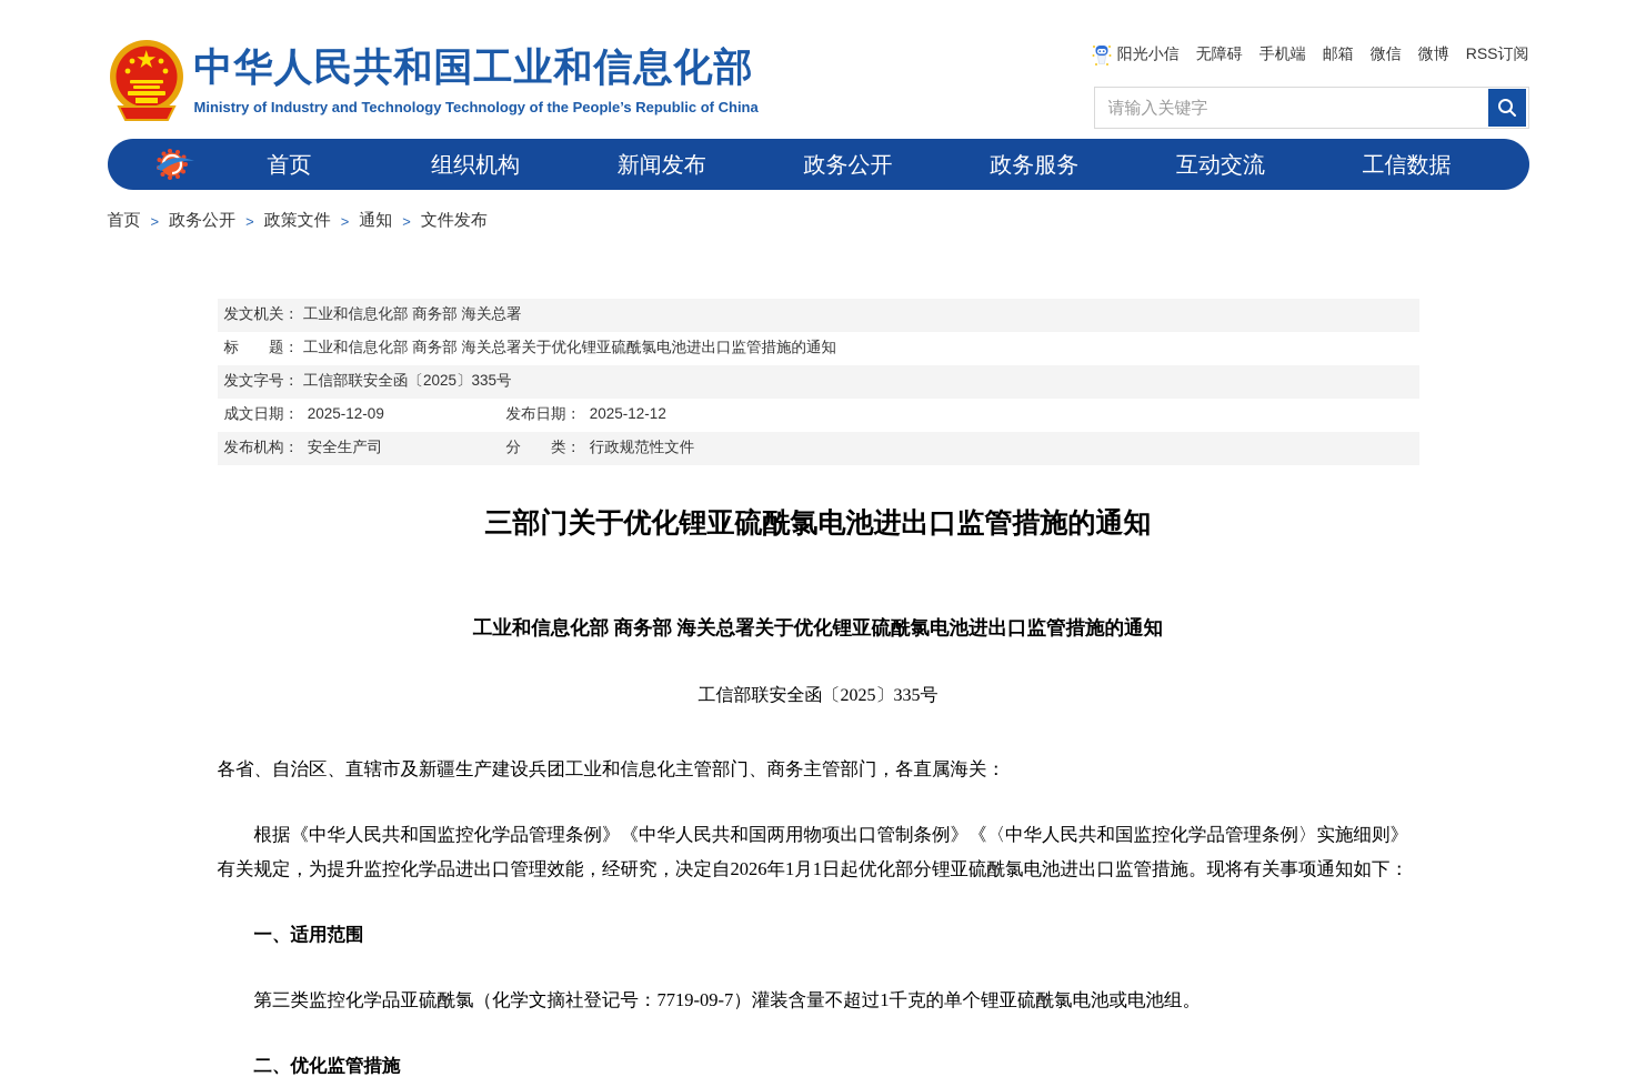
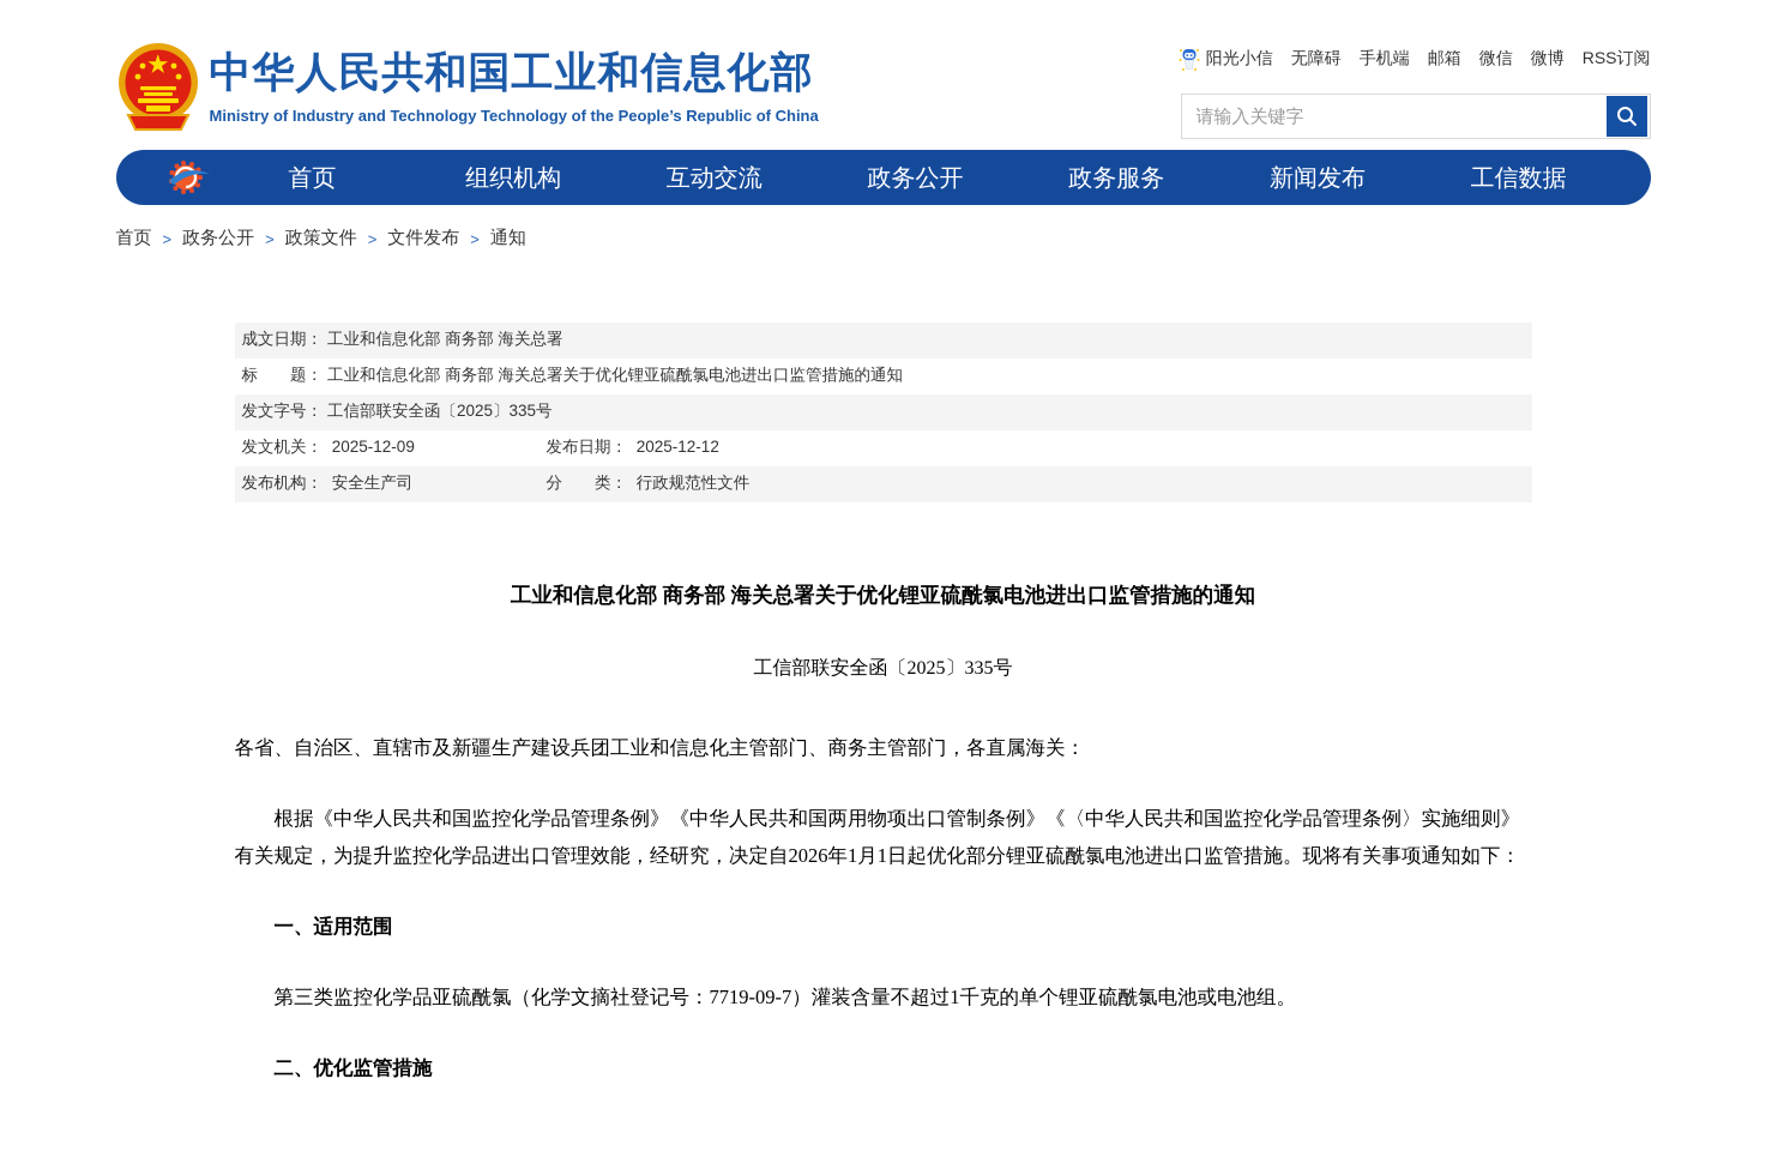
  中华人民共和国工业和信息化部
  Ministry of Industry and Technology Technology of the People’s Republic of China
  阳光小信
  无障碍
  手机端
  邮箱
  微信
  微博
  RSS订阅
  请输入关键字
  首页
  组织机构
- 新闻发布
+ 互动交流
  政务公开
  政务服务
- 互动交流
+ 新闻发布
  工信数据
  首页
  >
  政务公开
  >
  政策文件
  >
- 通知
+ 文件发布
  >
- 文件发布
+ 通知
- 发文机关：
+ 成文日期：
  工业和信息化部 商务部 海关总署
  标 题：
  工业和信息化部 商务部 海关总署关于优化锂亚硫酰氯电池进出口监管措施的通知
  发文字号：
  工信部联安全函〔2025〕335号
- 成文日期： 2025-12-09
+ 发文机关： 2025-12-09
  发布日期： 2025-12-12
  发布机构： 安全生产司
  分 类： 行政规范性文件
- 三部门关于优化锂亚硫酰氯电池进出口监管措施的通知
  工业和信息化部 商务部 海关总署关于优化锂亚硫酰氯电池进出口监管措施的通知
  工信部联安全函〔2025〕335号
  各省、自治区、直辖市及新疆生产建设兵团工业和信息化主管部门、商务主管部门，各直属海关：
  根据《中华人民共和国监控化学品管理条例》《中华人民共和国两用物项出口管制条例》《〈中华人民共和国监控化学品管理条例〉实施细则》有关规定，为提升监控化学品进出口管理效能，经研究，决定自2026年1月1日起优化部分锂亚硫酰氯电池进出口监管措施。现将有关事项通知如下：
  一、适用范围
  第三类监控化学品亚硫酰氯（化学文摘社登记号：7719-09-7）灌装含量不超过1千克的单个锂亚硫酰氯电池或电池组。
  二、优化监管措施
